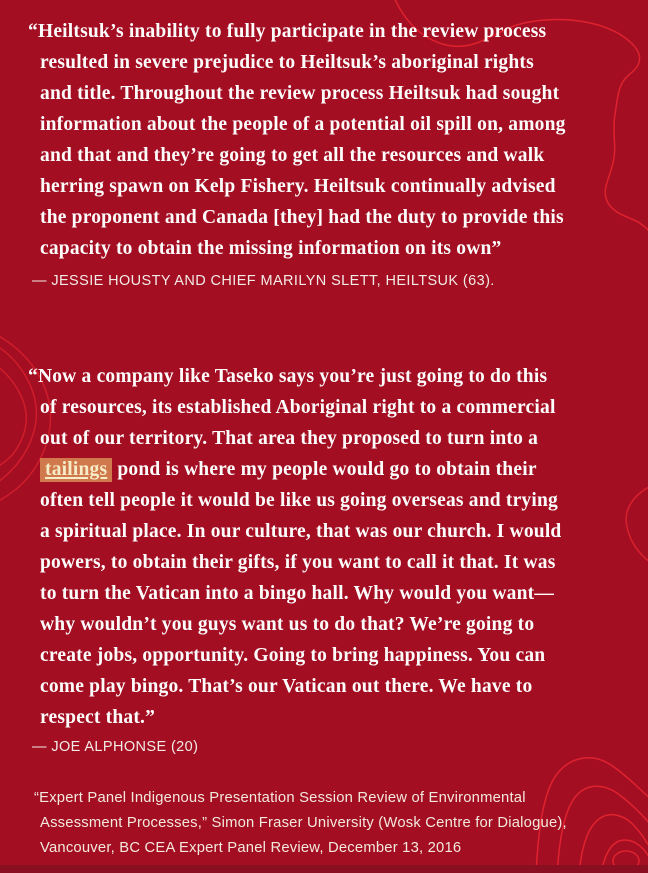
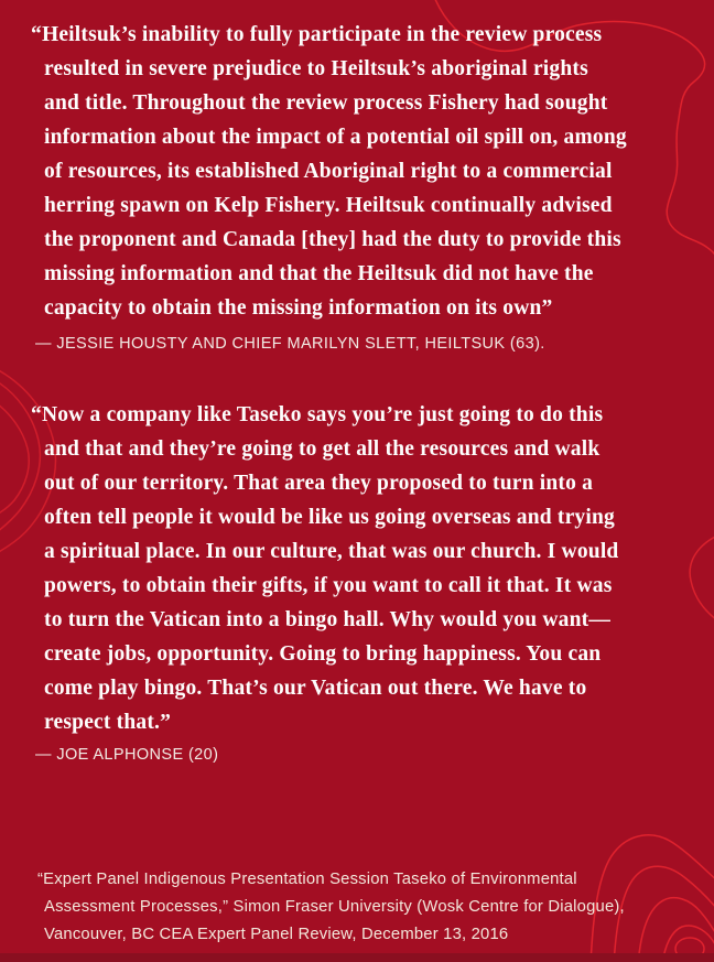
  “Heiltsuk’s inability to fully participate in the review process
  resulted in severe prejudice to Heiltsuk’s aboriginal rights
- and title. Throughout the review process Heiltsuk had sought
+ and title. Throughout the review process Fishery had sought
- information about the people of a potential oil spill on, among
+ information about the impact of a potential oil spill on, among
- and that and they’re going to get all the resources and walk
+ of resources, its established Aboriginal right to a commercial
  herring spawn on Kelp Fishery. Heiltsuk continually advised
  the proponent and Canada [they] had the duty to provide this
+ missing information and that the Heiltsuk did not have the
  capacity to obtain the missing information on its own”
  — JESSIE HOUSTY AND CHIEF MARILYN SLETT, HEILTSUK (63).
  “Now a company like Taseko says you’re just going to do this
- of resources, its established Aboriginal right to a commercial
+ and that and they’re going to get all the resources and walk
  out of our territory. That area they proposed to turn into a
- tailings pond is where my people would go to obtain their
  often tell people it would be like us going overseas and trying
  a spiritual place. In our culture, that was our church. I would
  powers, to obtain their gifts, if you want to call it that. It was
  to turn the Vatican into a bingo hall. Why would you want—
- why wouldn’t you guys want us to do that? We’re going to
  create jobs, opportunity. Going to bring happiness. You can
  come play bingo. That’s our Vatican out there. We have to
  respect that.”
  — JOE ALPHONSE (20)
- “Expert Panel Indigenous Presentation Session Review of Environmental
+ “Expert Panel Indigenous Presentation Session Taseko of Environmental
  Assessment Processes,” Simon Fraser University (Wosk Centre for Dialogue),
  Vancouver, BC CEA Expert Panel Review, December 13, 2016
